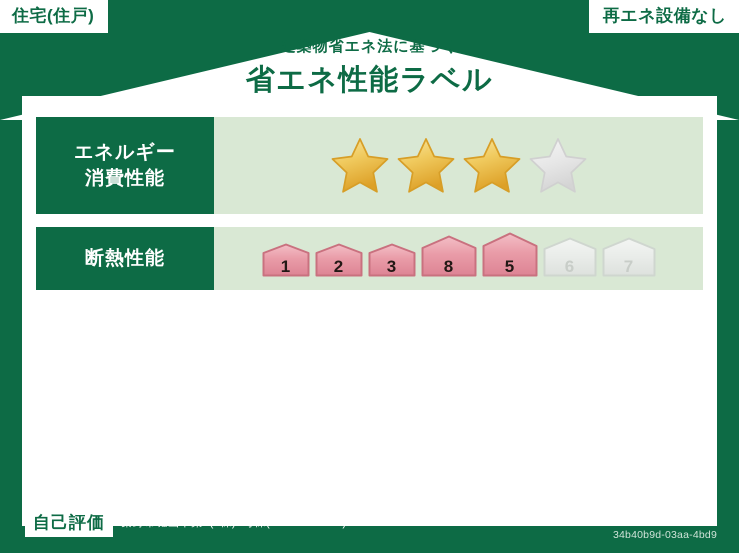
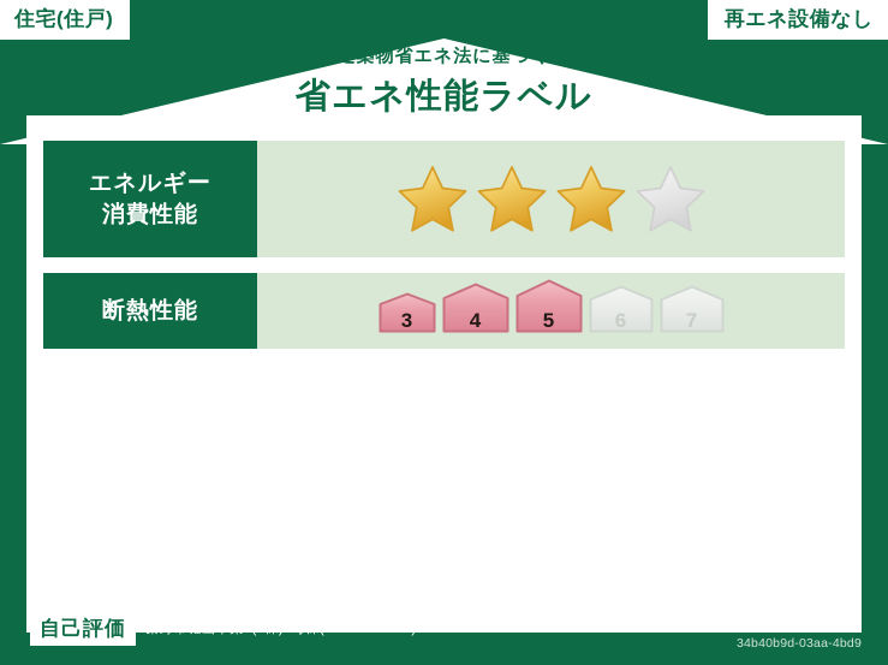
  住宅(住戸)
  再エネ設備なし
  建築物省エネ法に基づく
  省エネ性能ラベル
  エネルギー
  消費性能
  断熱性能
- 1
- 2
  3
- 8
+ 4
  5
  6
  7
  自己評価
  秦野市堀山下第8(3棟)1号棟(26930600100)
  評価日 2025年9月12日
  34b40b9d-03aa-4bd9
